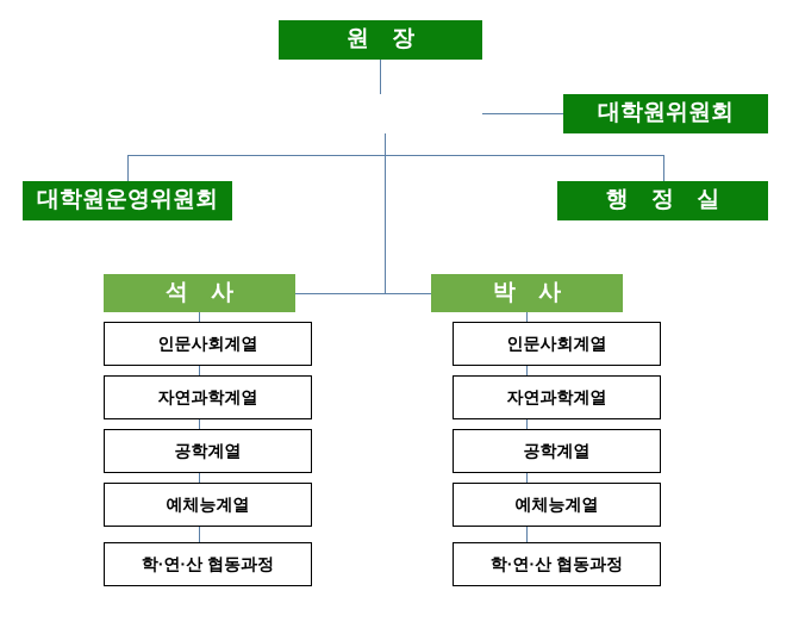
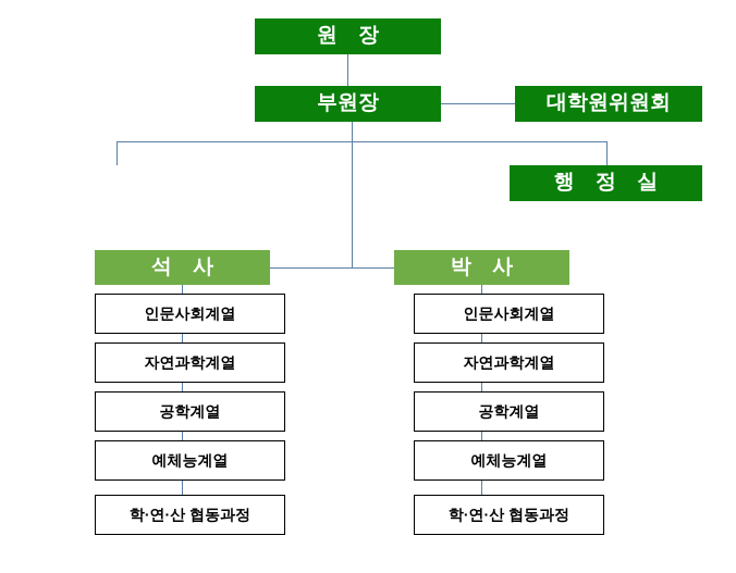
  원 장
+ 부원장
  대학원위원회
- 대학원운영위원회
  행 정 실
  석 사
  박 사
  인문사회계열
  자연과학계열
  공학계열
  예체능계열
  학·연·산 협동과정
  인문사회계열
  자연과학계열
  공학계열
  예체능계열
  학·연·산 협동과정
